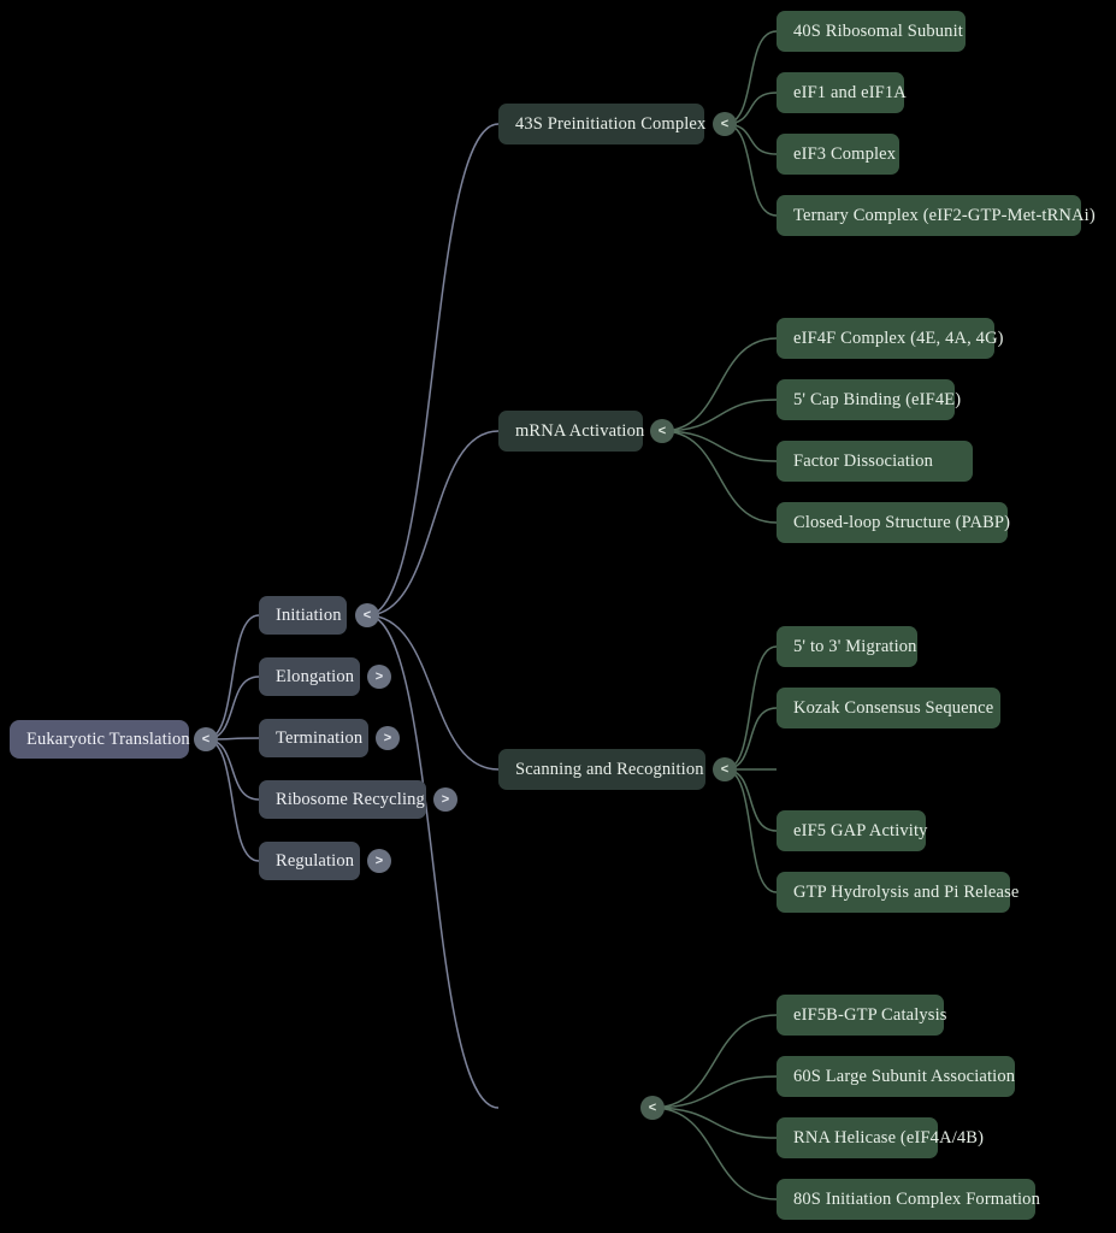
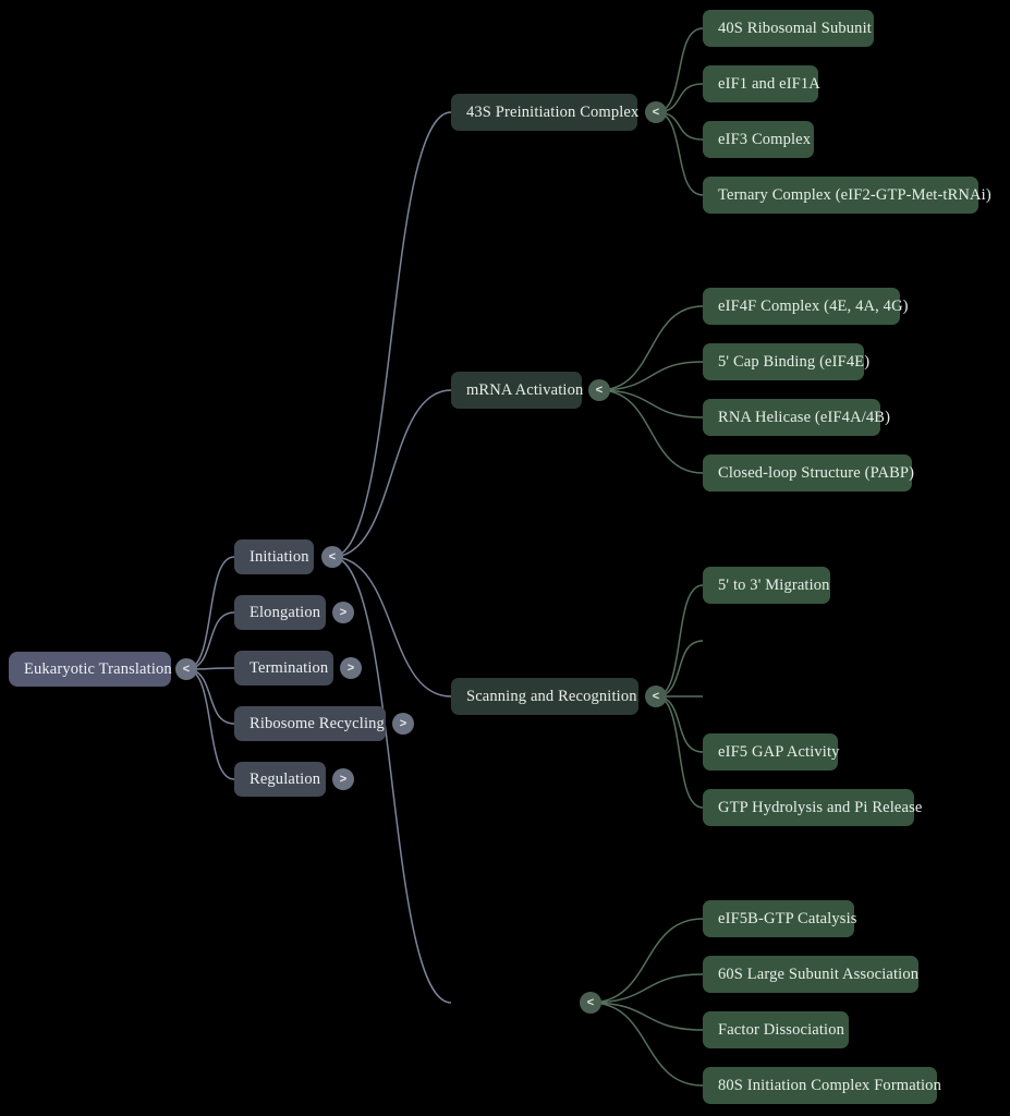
  Eukaryotic Translation
  <
  Initiation
  <
  Elongation
  >
  Termination
  >
  Ribosome Recycling
  >
  Regulation
  >
  43S Preinitiation Complex
  <
  40S Ribosomal Subunit
  eIF1 and eIF1A
  eIF3 Complex
  Ternary Complex (eIF2-GTP-Met-tRNAi)
  mRNA Activation
  <
  eIF4F Complex (4E, 4A, 4G)
  5' Cap Binding (eIF4E)
- Factor Dissociation
+ RNA Helicase (eIF4A/4B)
  Closed-loop Structure (PABP)
  Scanning and Recognition
  <
  5' to 3' Migration
- Kozak Consensus Sequence
  eIF5 GAP Activity
  GTP Hydrolysis and Pi Release
  <
  eIF5B-GTP Catalysis
  60S Large Subunit Association
- RNA Helicase (eIF4A/4B)
+ Factor Dissociation
  80S Initiation Complex Formation
